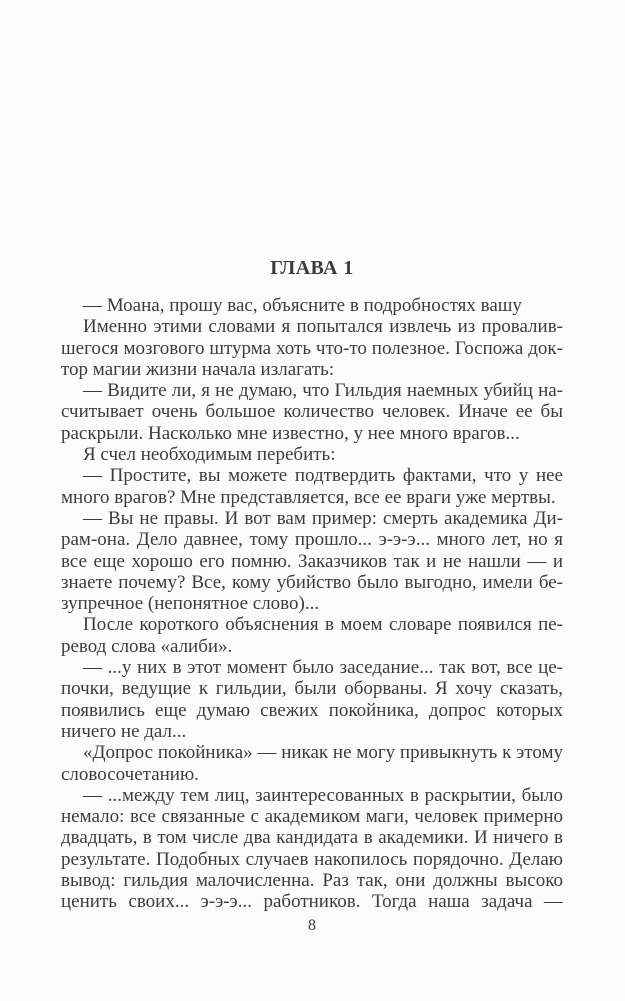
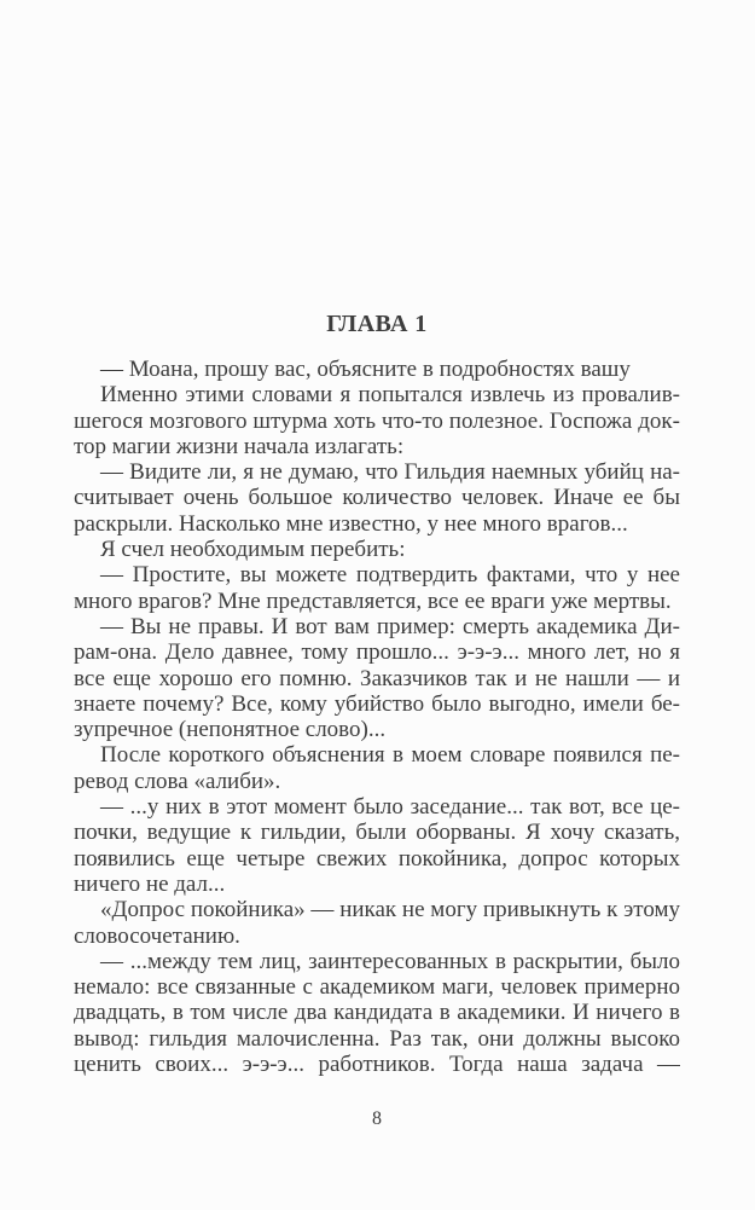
  ГЛАВА 1
  — Моана, прошу вас, объясните в подробностях вашу
  Именно этими словами я попытался извлечь из провалив-
  шегося мозгового штурма хоть что-то полезное. Госпожа док-
  тор магии жизни начала излагать:
  — Видите ли, я не думаю, что Гильдия наемных убийц на-
  считывает очень большое количество человек. Иначе ее бы
  раскрыли. Насколько мне известно, у нее много врагов...
  Я счел необходимым перебить:
  — Простите, вы можете подтвердить фактами, что у нее
  много врагов? Мне представляется, все ее враги уже мертвы.
  — Вы не правы. И вот вам пример: смерть академика Ди-
  рам-она. Дело давнее, тому прошло... э-э-э... много лет, но я
  все еще хорошо его помню. Заказчиков так и не нашли — и
  знаете почему? Все, кому убийство было выгодно, имели бе-
  зупречное (непонятное слово)...
  После короткого объяснения в моем словаре появился пе-
  ревод слова «алиби».
  — ...у них в этот момент было заседание... так вот, все це-
  почки, ведущие к гильдии, были оборваны. Я хочу сказать,
- появились еще думаю свежих покойника, допрос которых
+ появились еще четыре свежих покойника, допрос которых
  ничего не дал...
  «Допрос покойника» — никак не могу привыкнуть к этому
  словосочетанию.
  — ...между тем лиц, заинтересованных в раскрытии, было
  немало: все связанные с академиком маги, человек примерно
  двадцать, в том числе два кандидата в академики. И ничего в
- результате. Подобных случаев накопилось порядочно. Делаю
  вывод: гильдия малочисленна. Раз так, они должны высоко
  ценить своих... э-э-э... работников. Тогда наша задача —
  8
